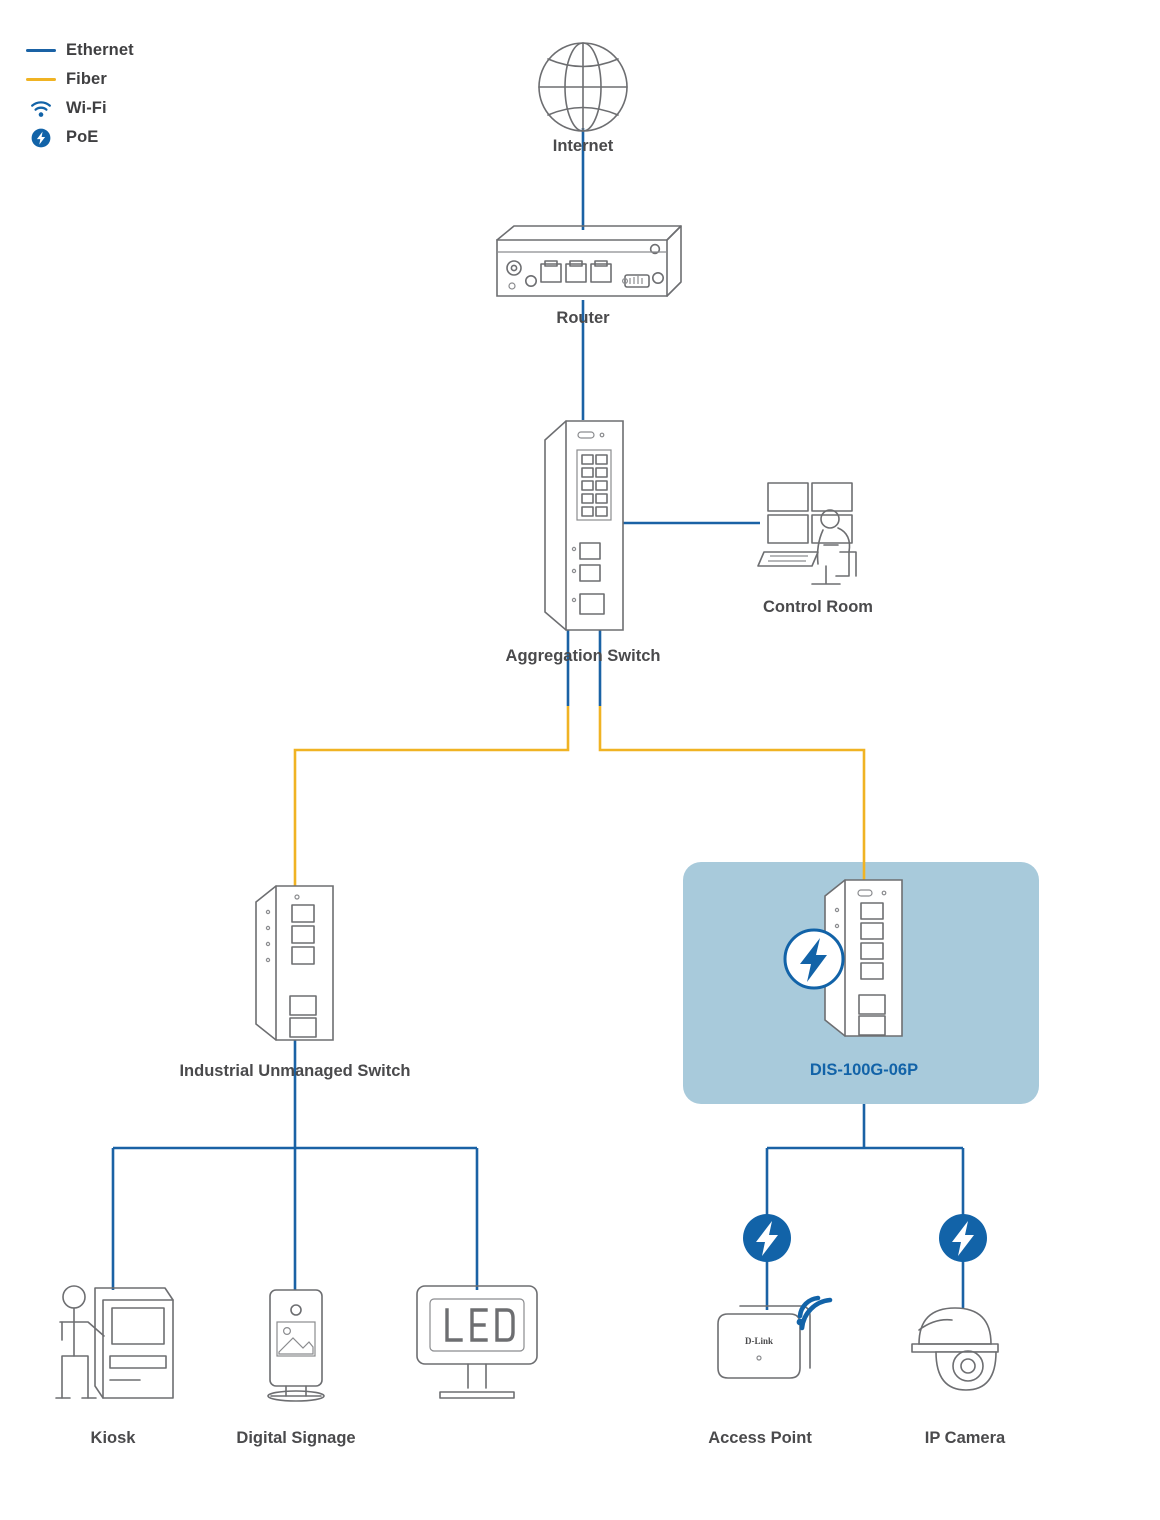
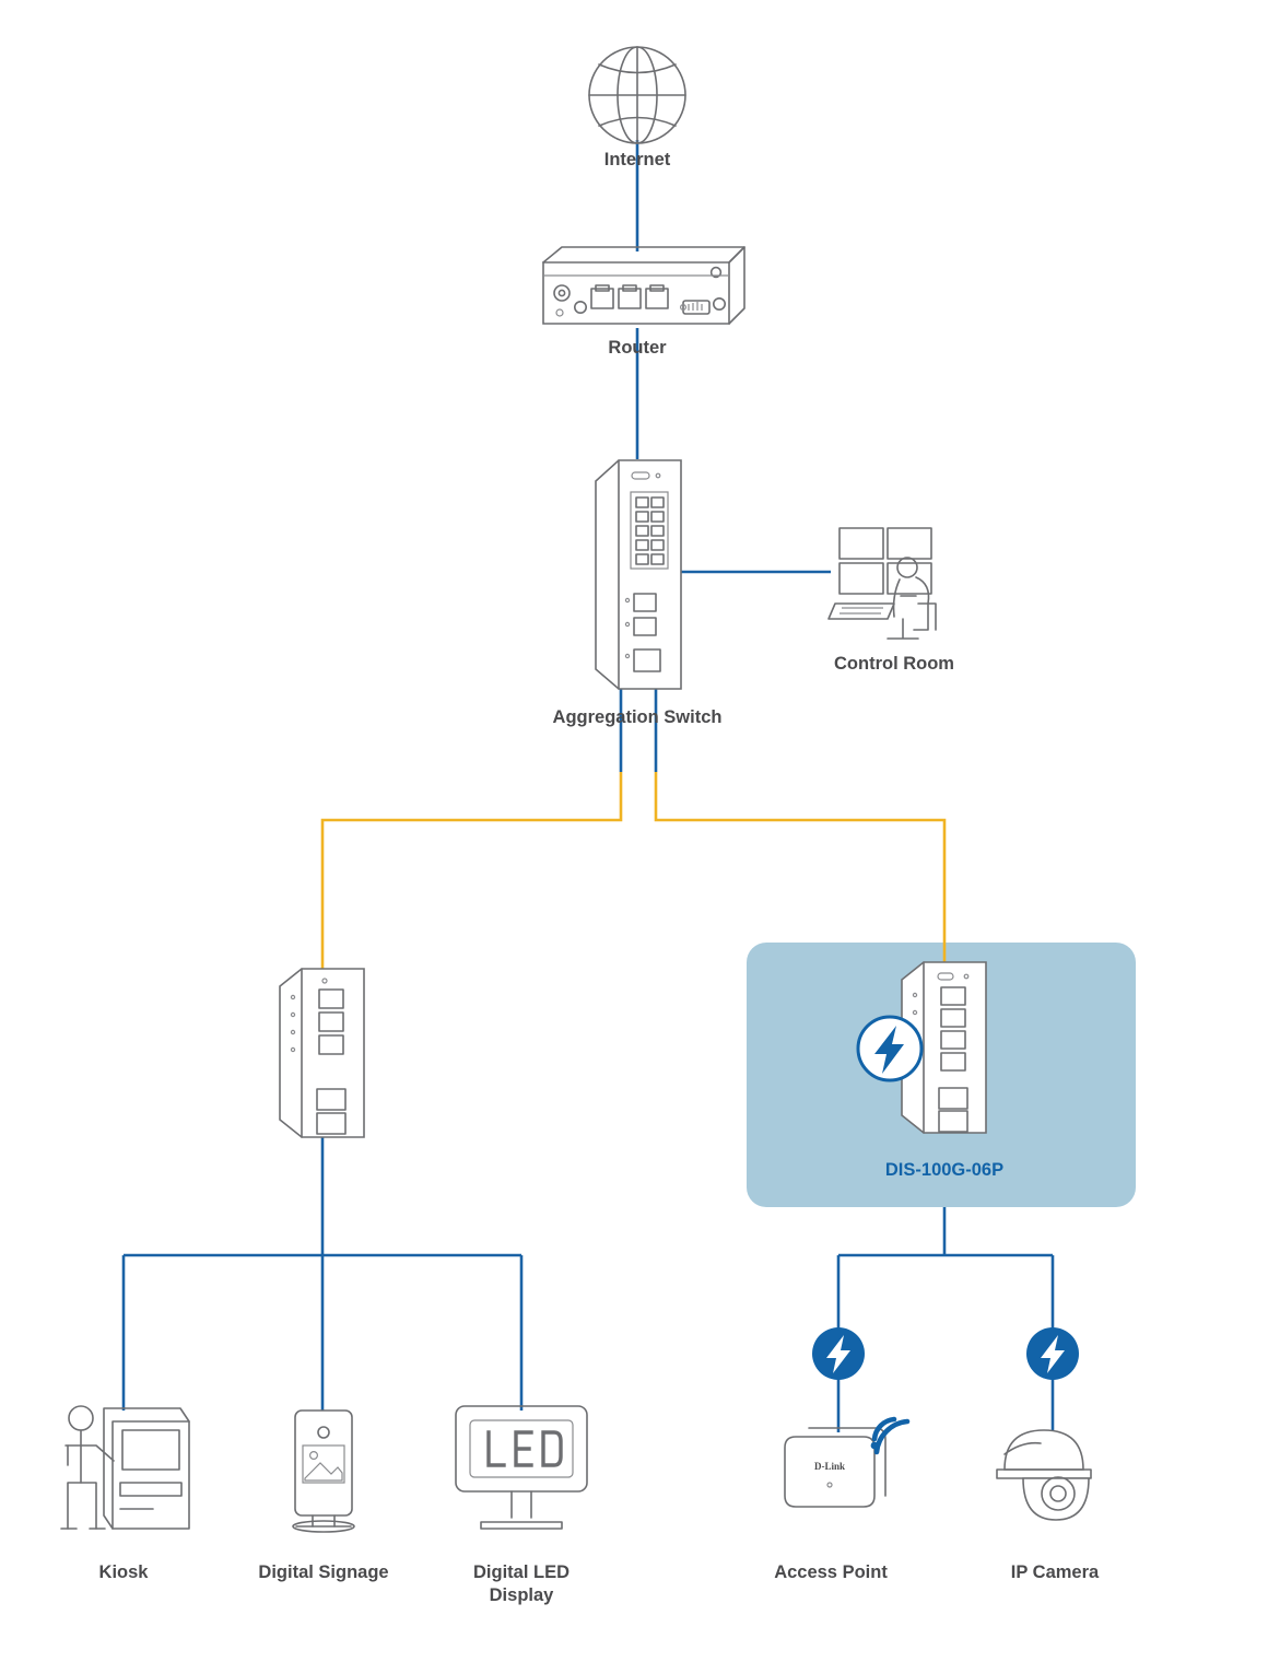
- Ethernet
- Fiber
- Wi-Fi
- PoE
  D-Link
  Internet
  Router
  Aggregation Switch
  Control Room
- Industrial Unmanaged Switch
  DIS-100G-06P
  Kiosk
  Digital Signage
+ Digital LED
+ Display
  Access Point
  IP Camera
